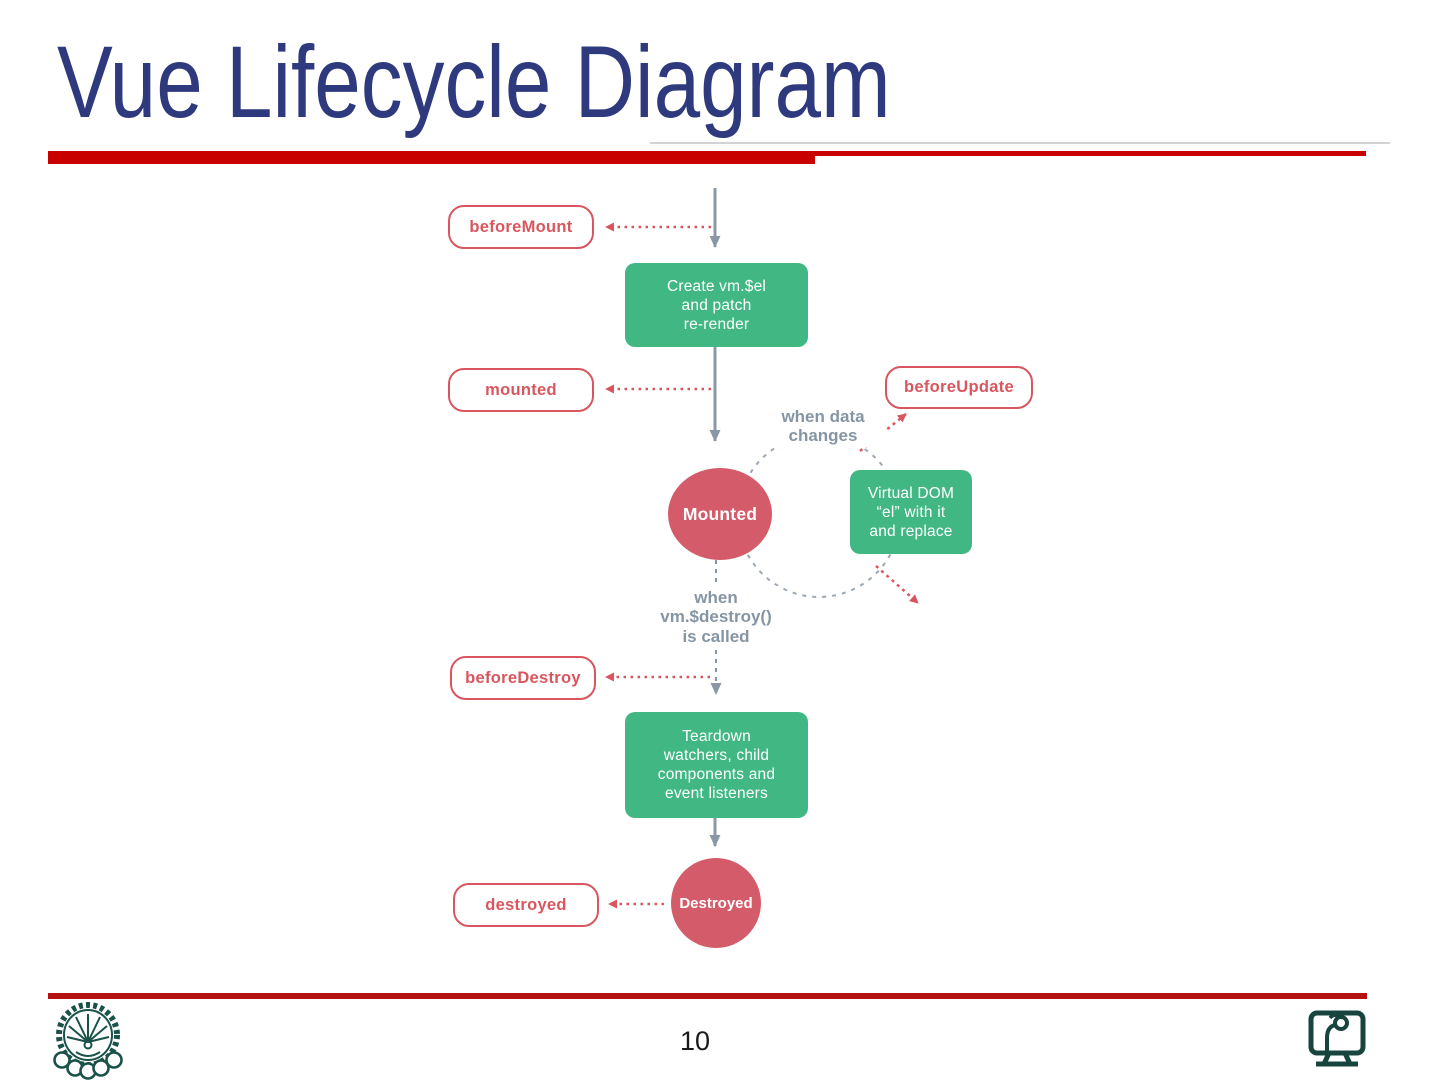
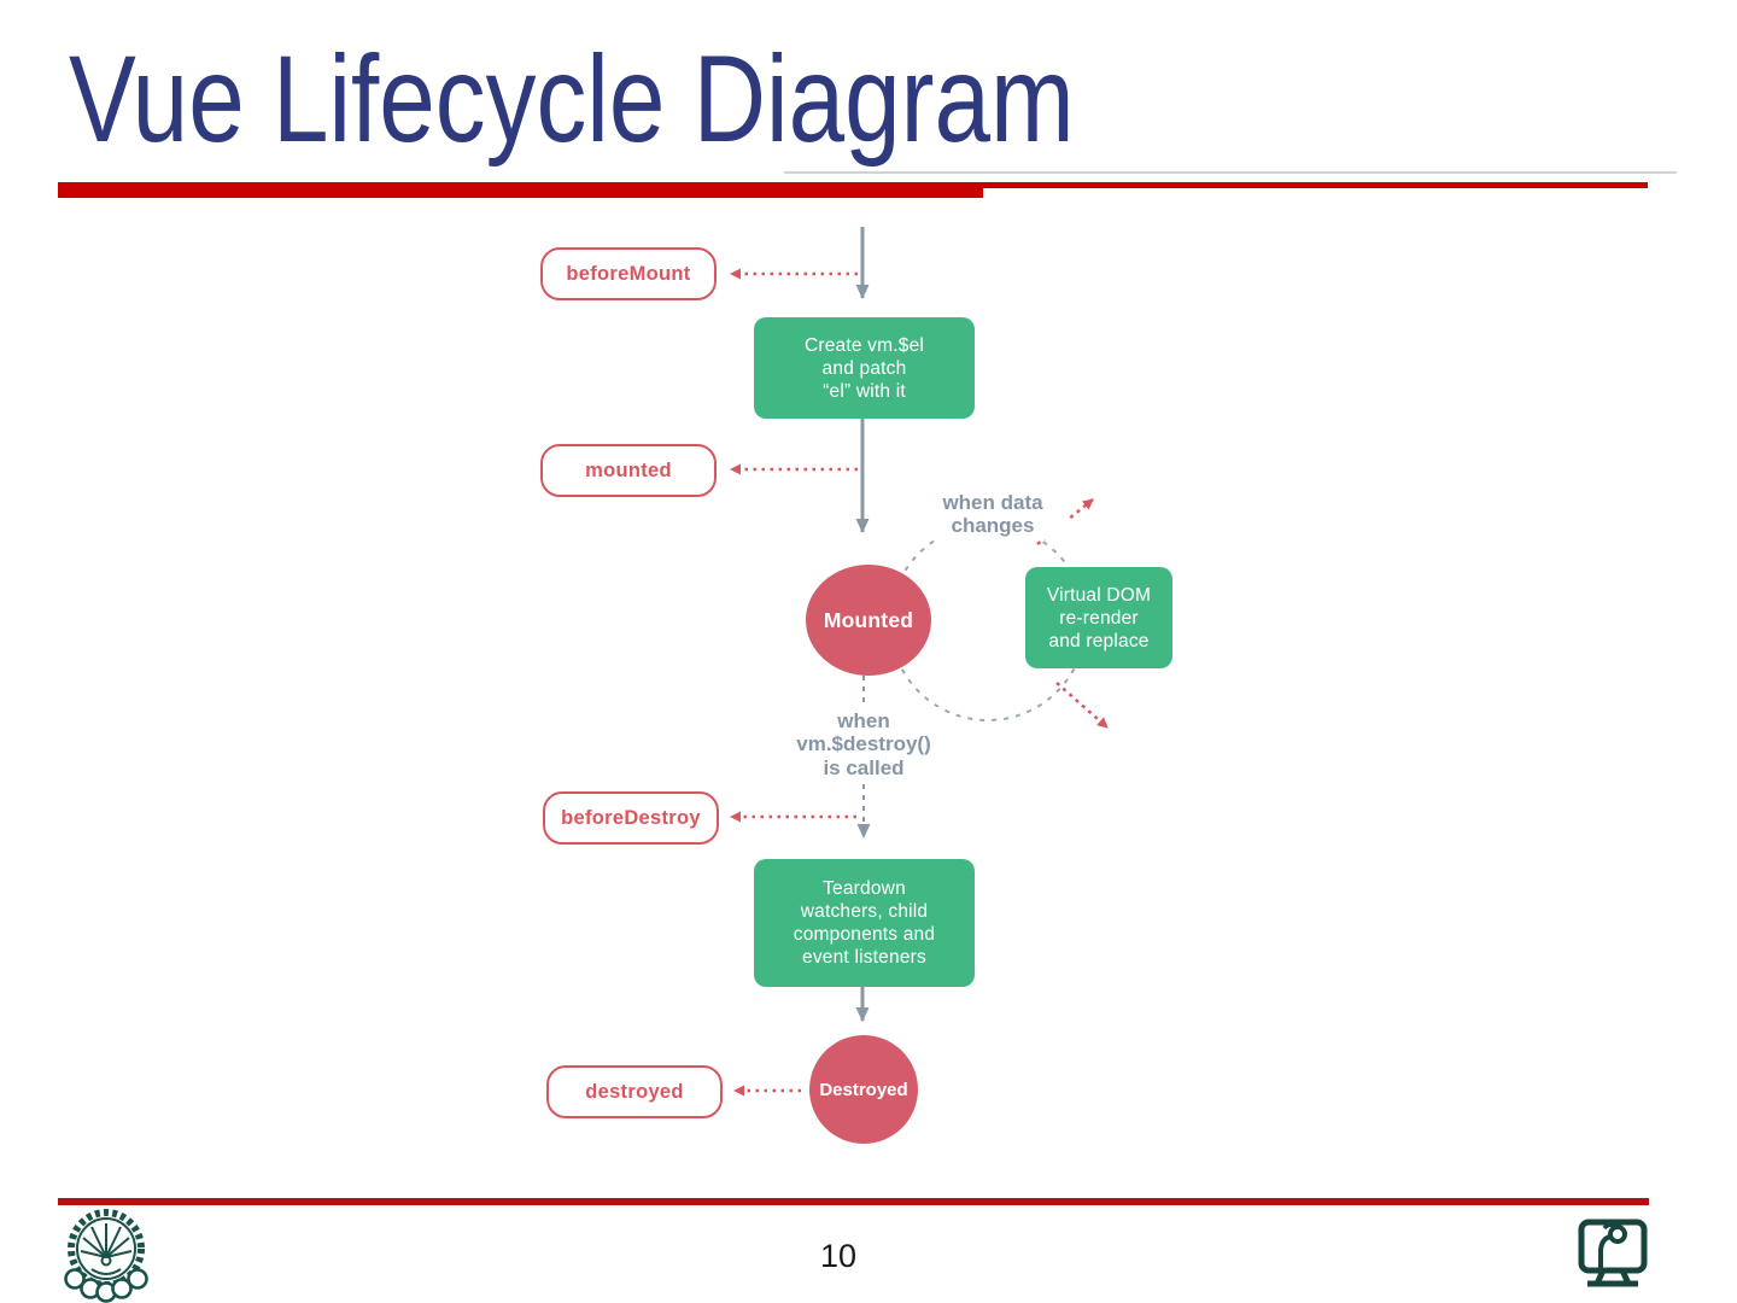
  Vue Lifecycle Diagram
  beforeMount
  mounted
- beforeUpdate
  beforeDestroy
  destroyed
  Create vm.$el
  and patch
- re-render
+ “el” with it
  Virtual DOM
- “el” with it
+ re-render
  and replace
  Teardown
  watchers, child
  components and
  event listeners
  Mounted
  Destroyed
  when data
  changes
  when
  vm.$destroy()
  is called
  10
